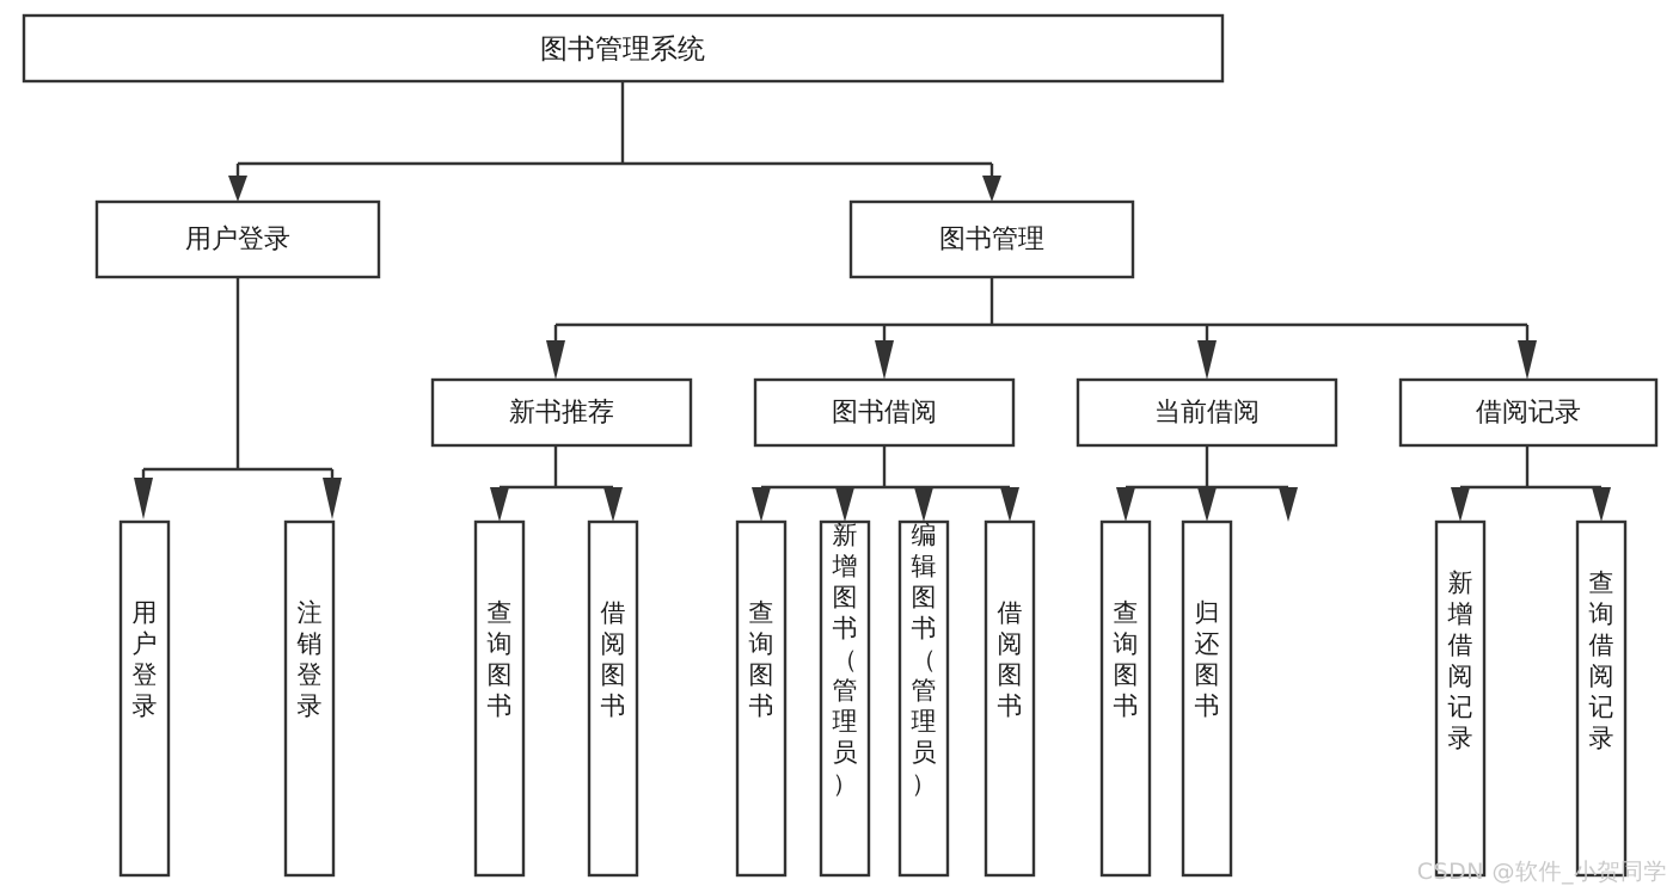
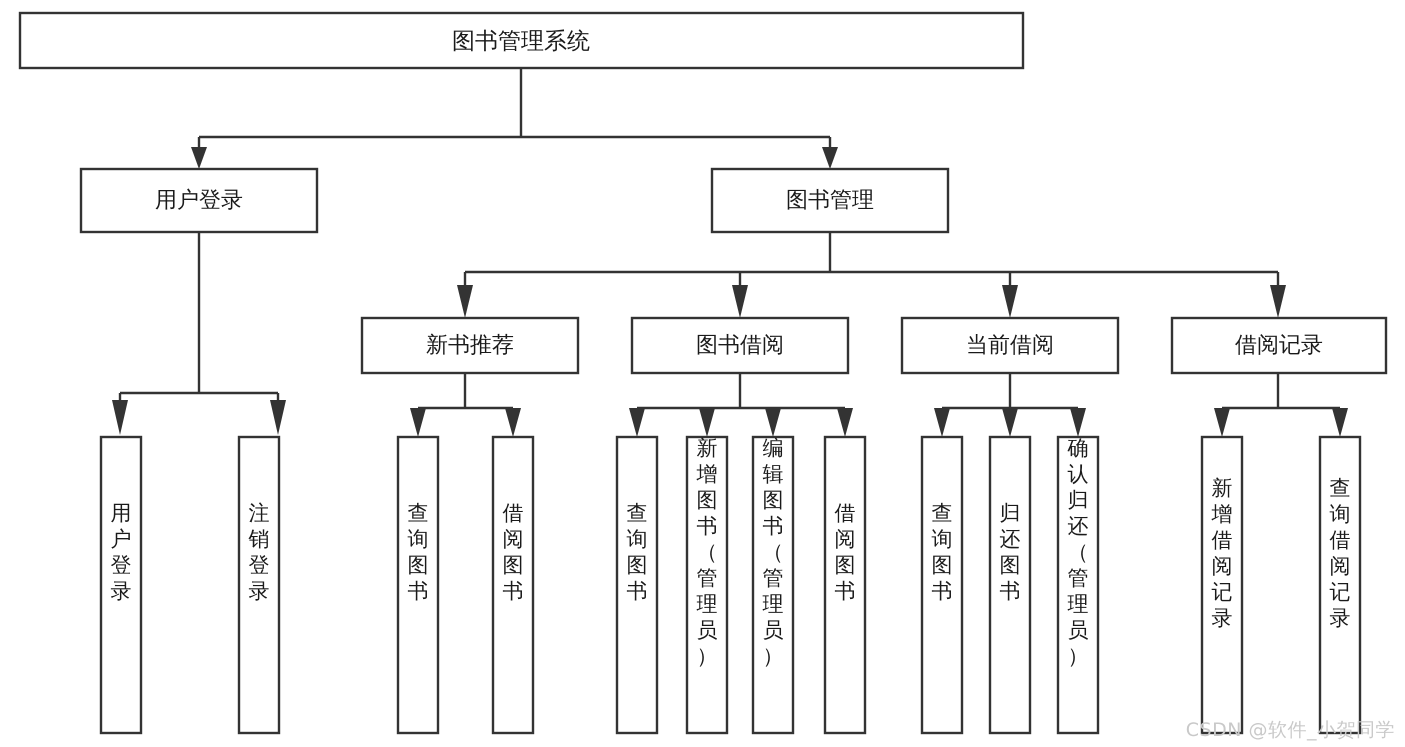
  图书管理系统
  用户登录
  图书管理
  新书推荐
  图书借阅
  当前借阅
  借阅记录
  用户登录
  注销登录
  查询图书
  借阅图书
  查询图书
  新增图书（管理员）
  编辑图书（管理员）
  借阅图书
  查询图书
  归还图书
+ 确认归还（管理员）
  新增借阅记录
  查询借阅记录
  CSDN @软件_小贺同学
